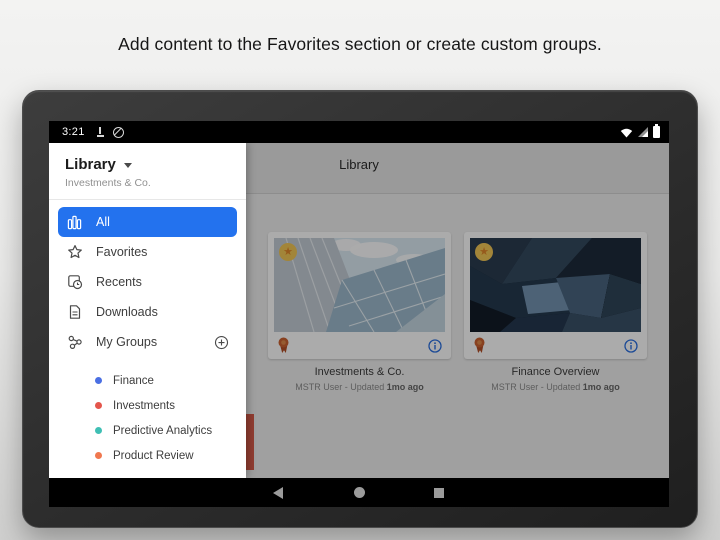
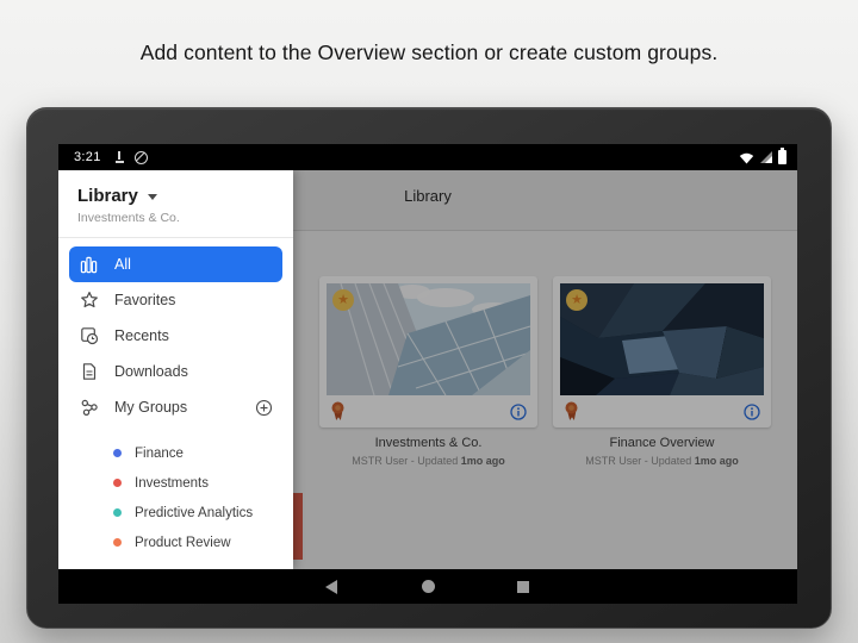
- Add content to the Favorites section or create custom groups.
+ Add content to the Overview section or create custom groups.
  3:21
  Library
  ★
  ★
  Investments & Co.
  MSTR User - Updated 1mo ago
  Finance Overview
  MSTR User - Updated 1mo ago
  Library
  Investments & Co.
  All
  Favorites
  Recents
  Downloads
  My Groups
  Finance
  Investments
  Predictive Analytics
  Product Review
